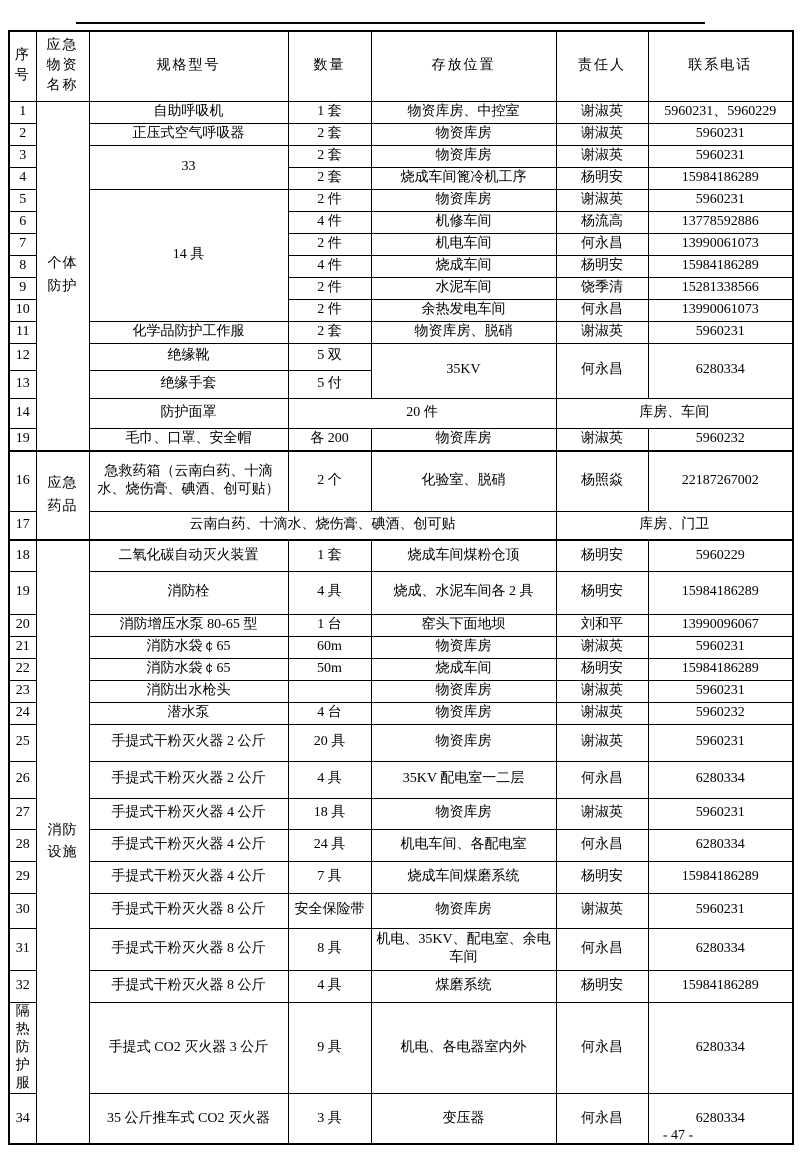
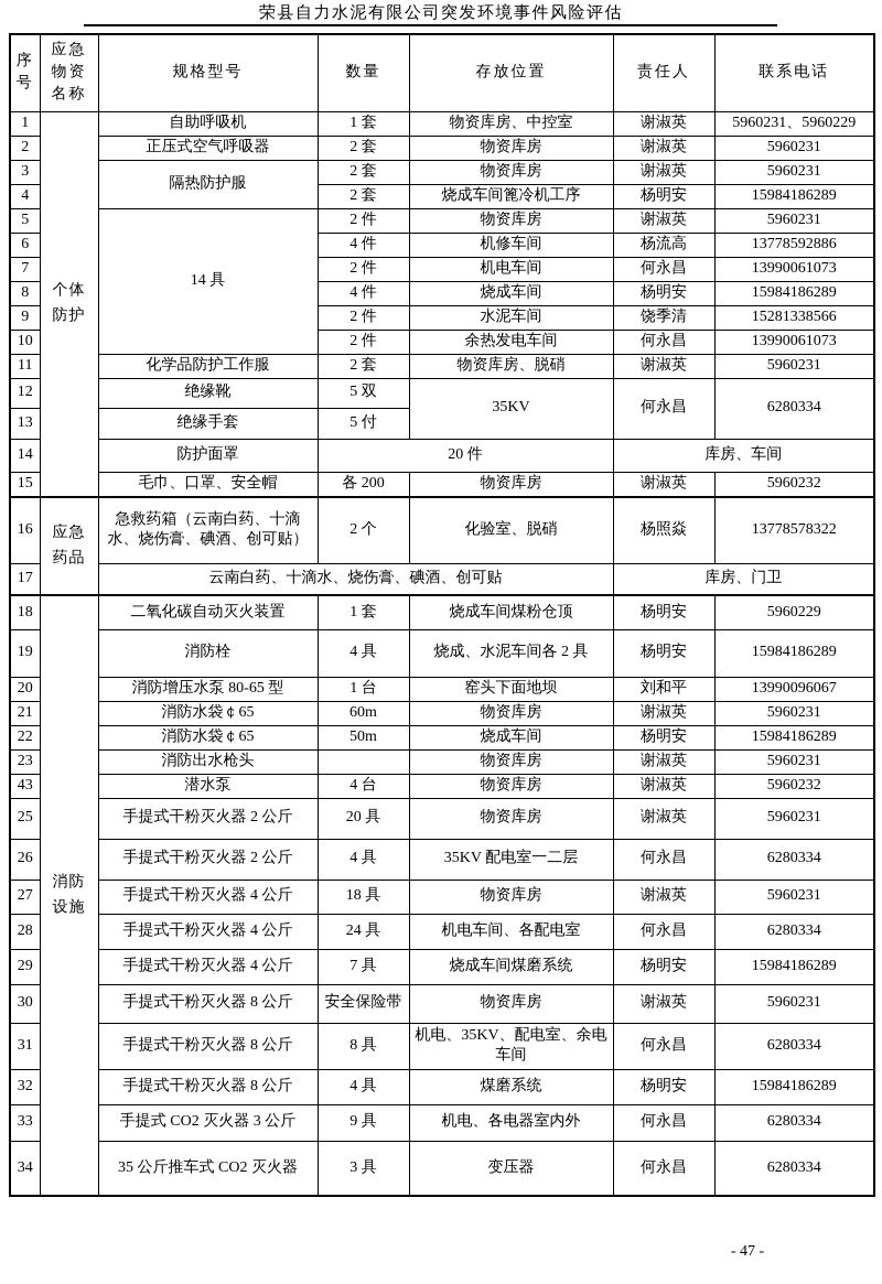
+ 荣县自力水泥有限公司突发环境事件风险评估
  序 号	应急 物资 名称	规格型号	数量	存放位置	责任人	联系电话
  1	个体 防护	自助呼吸机	1 套	物资库房、中控室	谢淑英	5960231、5960229
  2	正压式空气呼吸器	2 套	物资库房	谢淑英	5960231
- 3	33	2 套	物资库房	谢淑英	5960231
+ 3	隔热防护服	2 套	物资库房	谢淑英	5960231
  4	2 套	烧成车间篦冷机工序	杨明安	15984186289
  5	14 具	2 件	物资库房	谢淑英	5960231
  6	4 件	机修车间	杨流高	13778592886
  7	2 件	机电车间	何永昌	13990061073
  8	4 件	烧成车间	杨明安	15984186289
  9	2 件	水泥车间	饶季清	15281338566
  10	2 件	余热发电车间	何永昌	13990061073
  11	化学品防护工作服	2 套	物资库房、脱硝	谢淑英	5960231
  12	绝缘靴	5 双	35KV	何永昌	6280334
  13	绝缘手套	5 付
  14	防护面罩	20 件	库房、车间
- 19	毛巾、口罩、安全帽	各 200	物资库房	谢淑英	5960232
+ 15	毛巾、口罩、安全帽	各 200	物资库房	谢淑英	5960232
- 16	应急 药品	急救药箱（云南白药、十滴水、烧伤膏、碘酒、创可贴）	2 个	化验室、脱硝	杨照焱	22187267002
+ 16	应急 药品	急救药箱（云南白药、十滴水、烧伤膏、碘酒、创可贴）	2 个	化验室、脱硝	杨照焱	13778578322
  17	云南白药、十滴水、烧伤膏、碘酒、创可贴	库房、门卫
  18	消防 设施	二氧化碳自动灭火装置	1 套	烧成车间煤粉仓顶	杨明安	5960229
  19	消防栓	4 具	烧成、水泥车间各 2 具	杨明安	15984186289
  20	消防增压水泵 80-65 型	1 台	窑头下面地坝	刘和平	13990096067
  21	消防水袋￠65	60m	物资库房	谢淑英	5960231
  22	消防水袋￠65	50m	烧成车间	杨明安	15984186289
  23	消防出水枪头		物资库房	谢淑英	5960231
- 24	潜水泵	4 台	物资库房	谢淑英	5960232
+ 43	潜水泵	4 台	物资库房	谢淑英	5960232
  25	手提式干粉灭火器 2 公斤	20 具	物资库房	谢淑英	5960231
  26	手提式干粉灭火器 2 公斤	4 具	35KV 配电室一二层	何永昌	6280334
  27	手提式干粉灭火器 4 公斤	18 具	物资库房	谢淑英	5960231
  28	手提式干粉灭火器 4 公斤	24 具	机电车间、各配电室	何永昌	6280334
  29	手提式干粉灭火器 4 公斤	7 具	烧成车间煤磨系统	杨明安	15984186289
  30	手提式干粉灭火器 8 公斤	安全保险带	物资库房	谢淑英	5960231
  31	手提式干粉灭火器 8 公斤	8 具	机电、35KV、配电室、余电车间	何永昌	6280334
  32	手提式干粉灭火器 8 公斤	4 具	煤磨系统	杨明安	15984186289
- 隔热防护服	手提式 CO2 灭火器 3 公斤	9 具	机电、各电器室内外	何永昌	6280334
+ 33	手提式 CO2 灭火器 3 公斤	9 具	机电、各电器室内外	何永昌	6280334
  34	35 公斤推车式 CO2 灭火器	3 具	变压器	何永昌	6280334
  - 47 -
